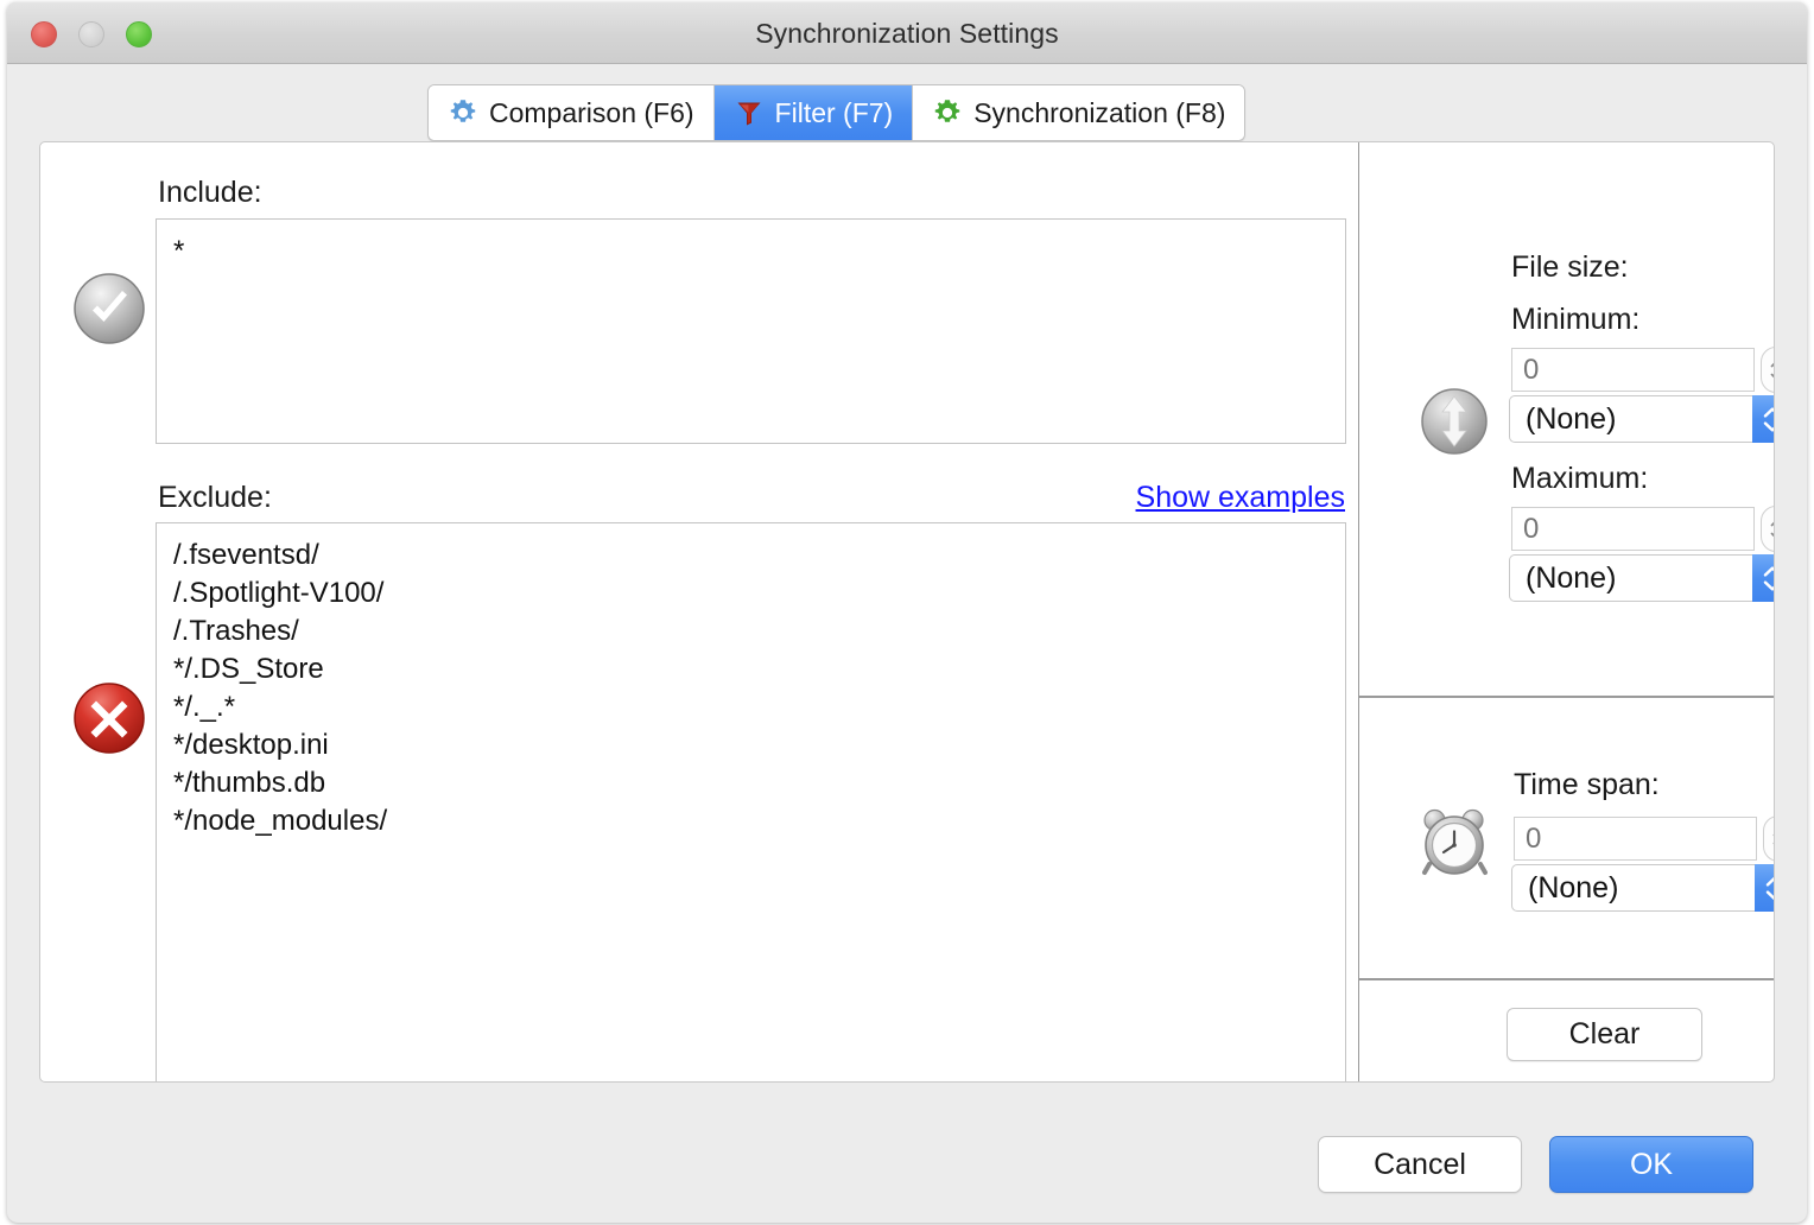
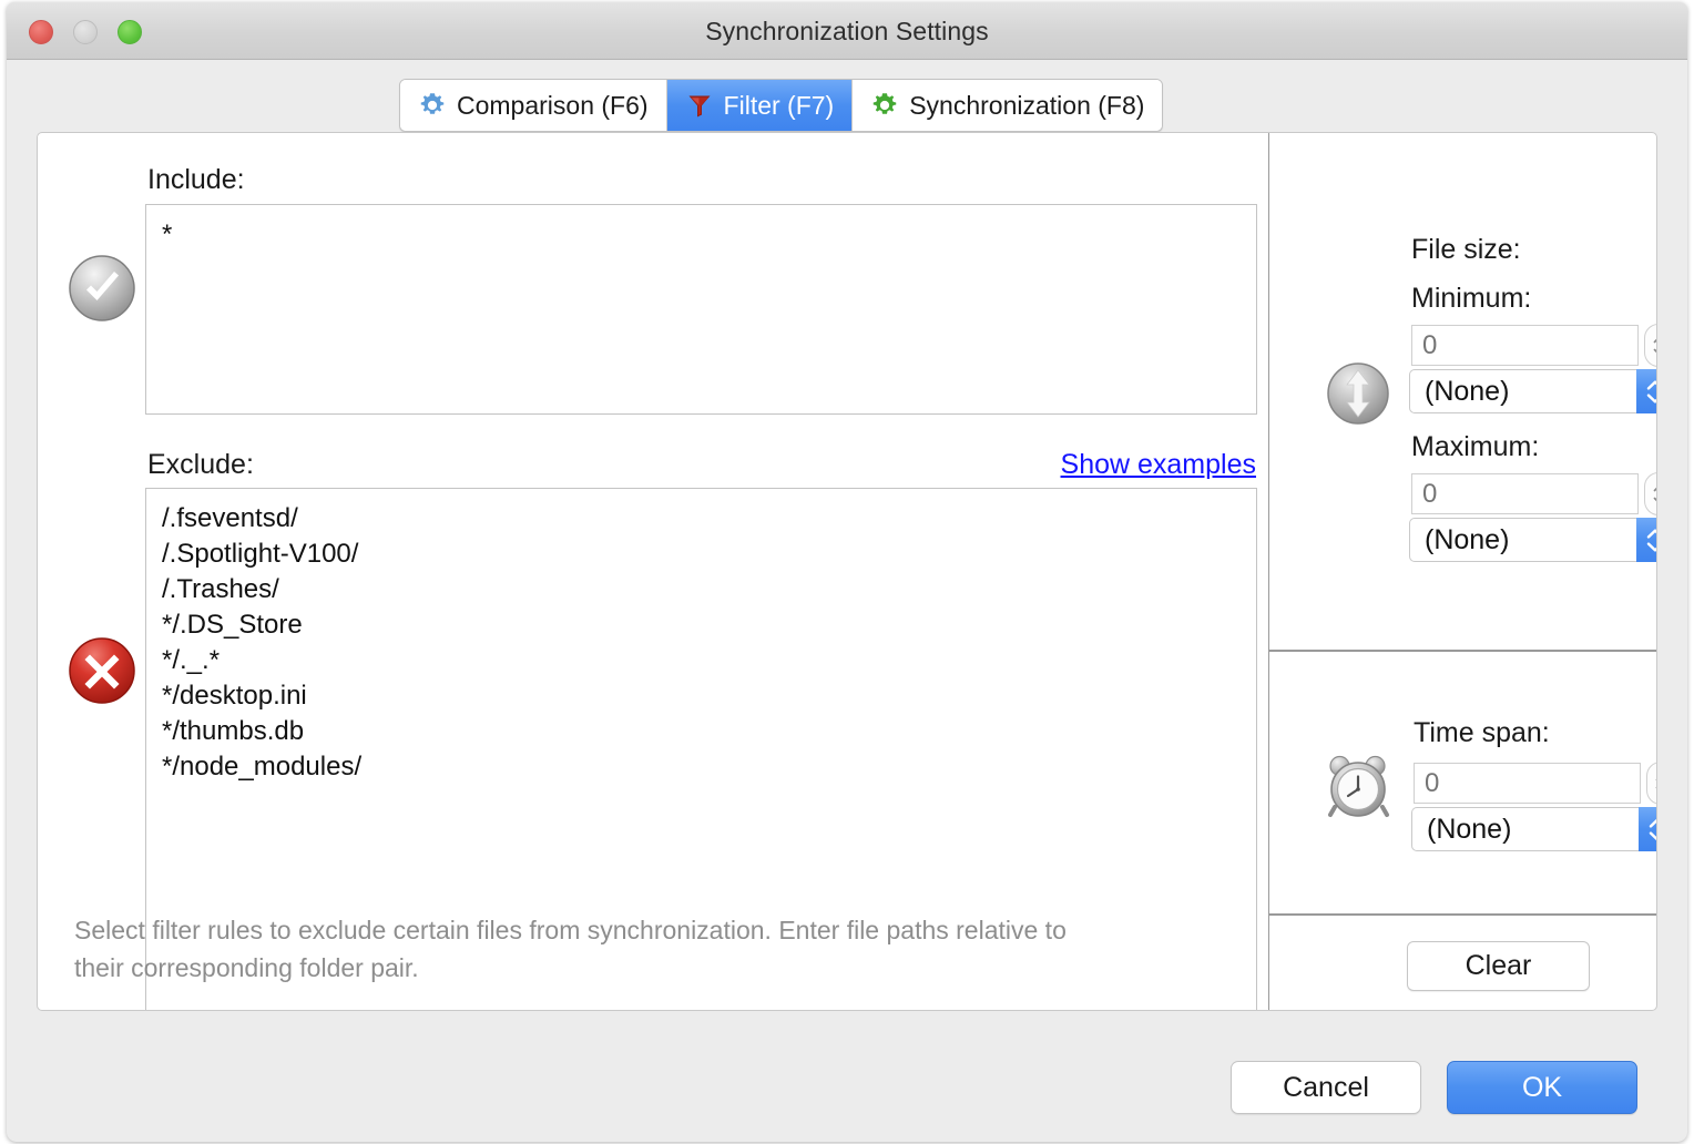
  Synchronization Settings
  Comparison (F6)
  Filter (F7)
  Synchronization (F8)
  Include:
  *
  Exclude:
  Show examples
  /.fseventsd/
  /.Spotlight-V100/
  /.Trashes/
  */.DS_Store
  */._.*
  */desktop.ini
  */thumbs.db
  */node_modules/
+ Select filter rules to exclude certain files from synchronization. Enter file paths relative to their corresponding folder pair.
  File size:
  Minimum:
  0
  (None)
  Maximum:
  0
  (None)
  Time span:
  0
  (None)
  Clear
  Cancel
  OK
